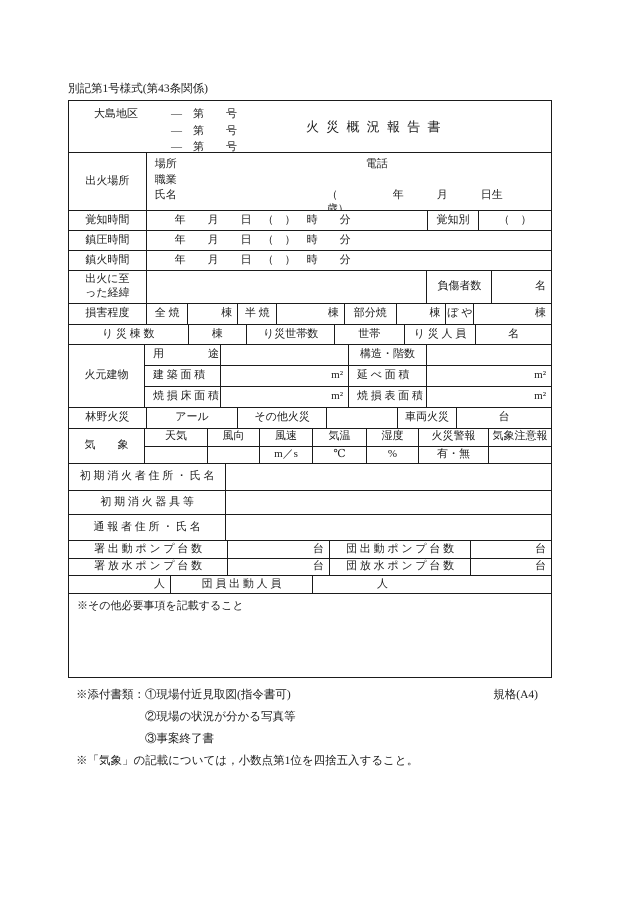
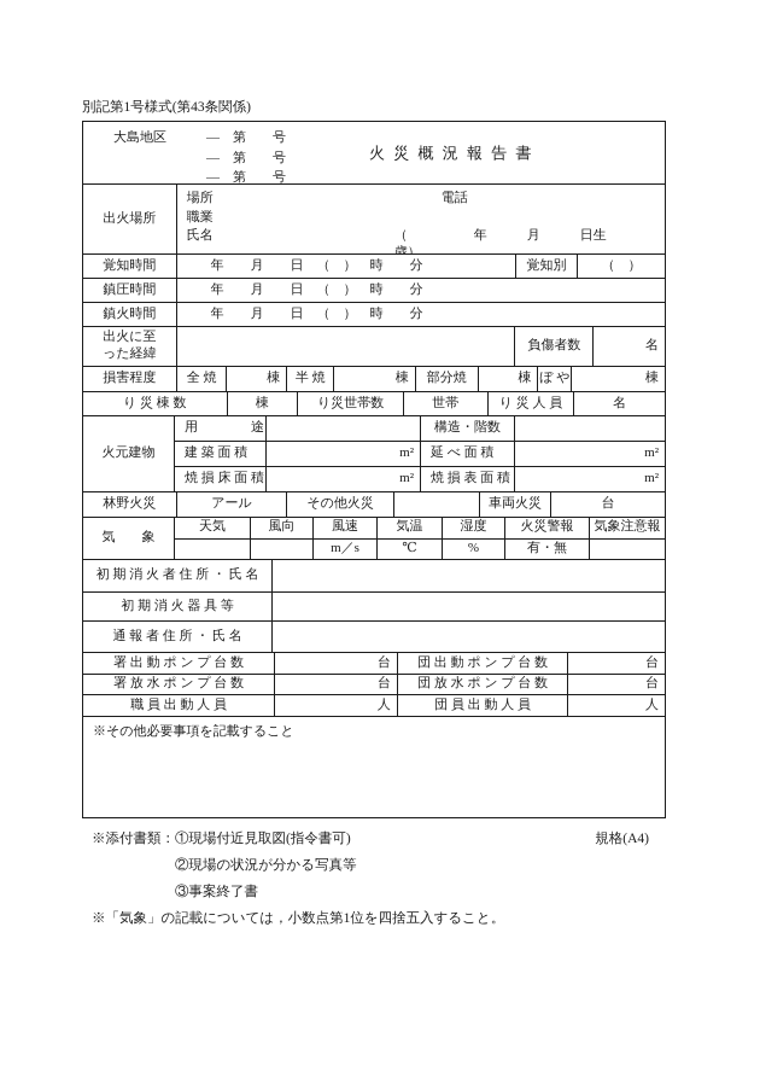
  別記第1号様式(第43条関係)
  大島地区
  ― 第 号
  ― 第 号
  ― 第 号
  火 災 概 況 報 告 書
  出火場所
  場所
  電話
  職業
  氏名
  （ 年 月 日生 歳）
  覚知時間
  年 月 日 （ ） 時 分
  覚知別
  （ ）
  鎮圧時間
  年 月 日 （ ） 時 分
  鎮火時間
  年 月 日 （ ） 時 分
  出火に至
  った経緯
  負傷者数
  名
  損害程度
  全 焼
  棟
  半 焼
  棟
  部分焼
  棟
  ぼ や
  棟
  り 災 棟 数
  棟
  り災世帯数
  世帯
  り 災 人 員
  名
  火元建物
  用 途
  構造・階数
  建 築 面 積
  m²
  延 べ 面 積
  m²
  焼 損 床 面 積
  m²
  焼 損 表 面 積
  m²
  林野火災
  アール
  その他火災
  車両火災
  台
  気 象
  天気
  風向
  風速
  気温
  湿度
  火災警報
  気象注意報
  m／s
  ℃
  %
  有・無
  初 期 消 火 者 住 所 ・ 氏 名
  初 期 消 火 器 具 等
  通 報 者 住 所 ・ 氏 名
  署 出 動 ポ ン プ 台 数
  台
  団 出 動 ポ ン プ 台 数
  台
  署 放 水 ポ ン プ 台 数
  台
  団 放 水 ポ ン プ 台 数
  台
+ 職 員 出 動 人 員
  人
  団 員 出 動 人 員
  人
  ※その他必要事項を記載すること
  ※添付書類：①現場付近見取図(指令書可)
  規格(A4)
  ②現場の状況が分かる写真等
  ③事案終了書
  ※「気象」の記載については，小数点第1位を四捨五入すること。
